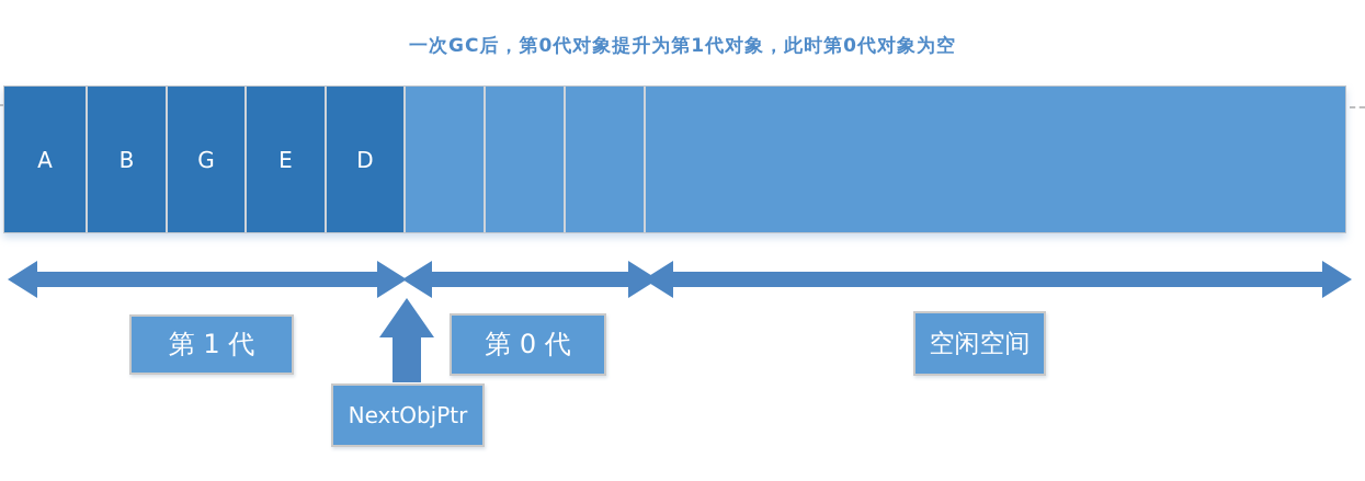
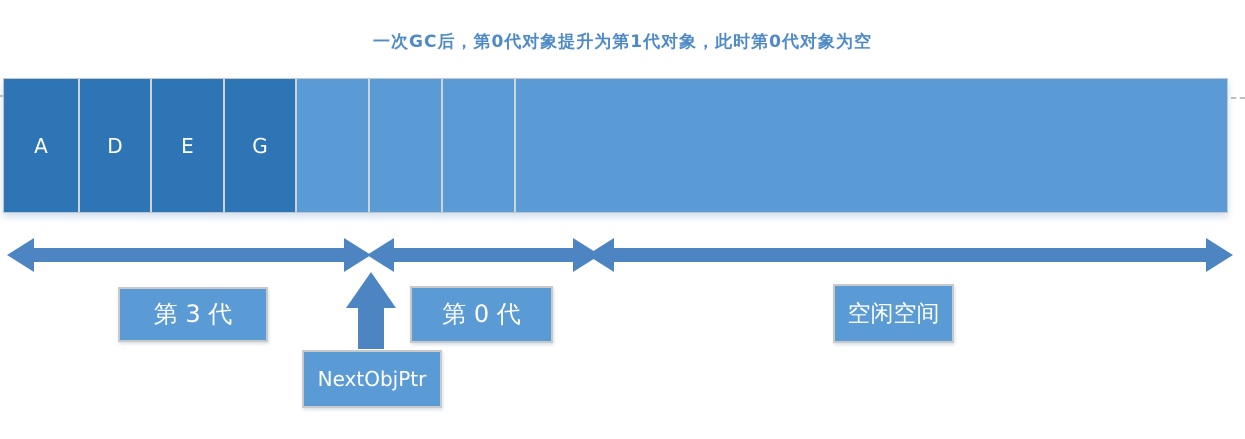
  一次GC后，第0代对象提升为第1代对象，此时第0代对象为空
  A
- B
- G
+ D
  E
- D
+ G
- 第 1 代
+ 第 3 代
  第 0 代
  空闲空间
  NextObjPtr
